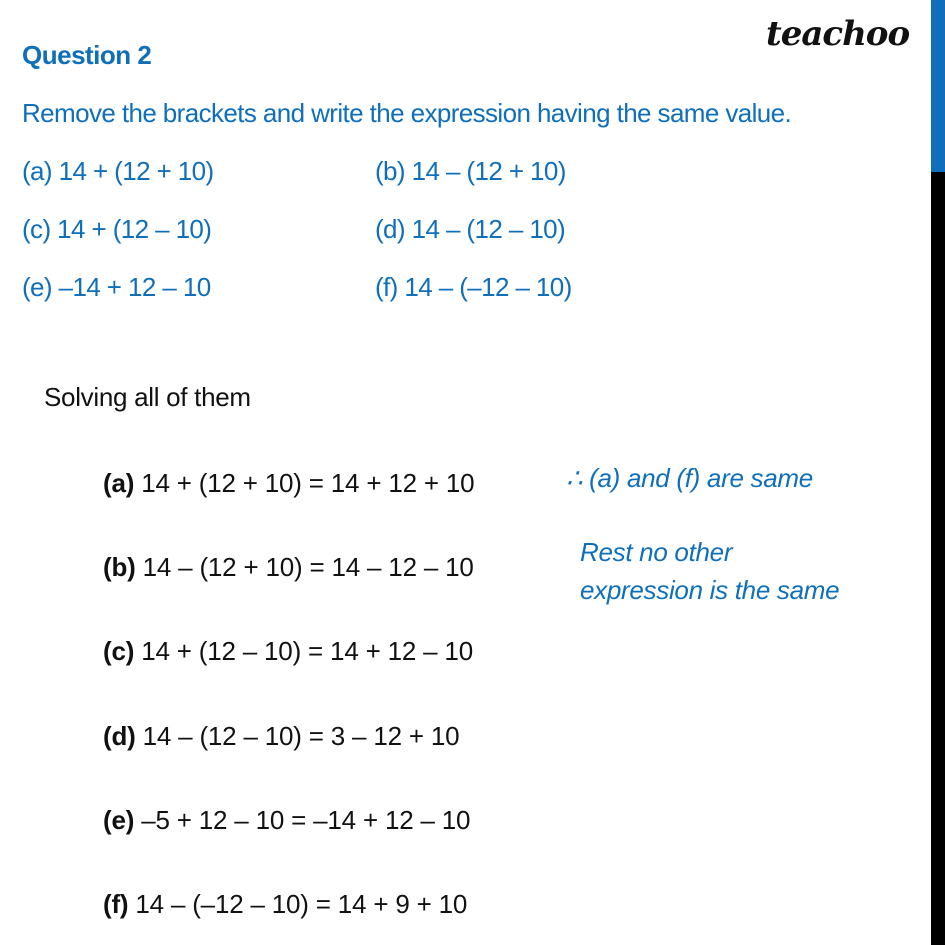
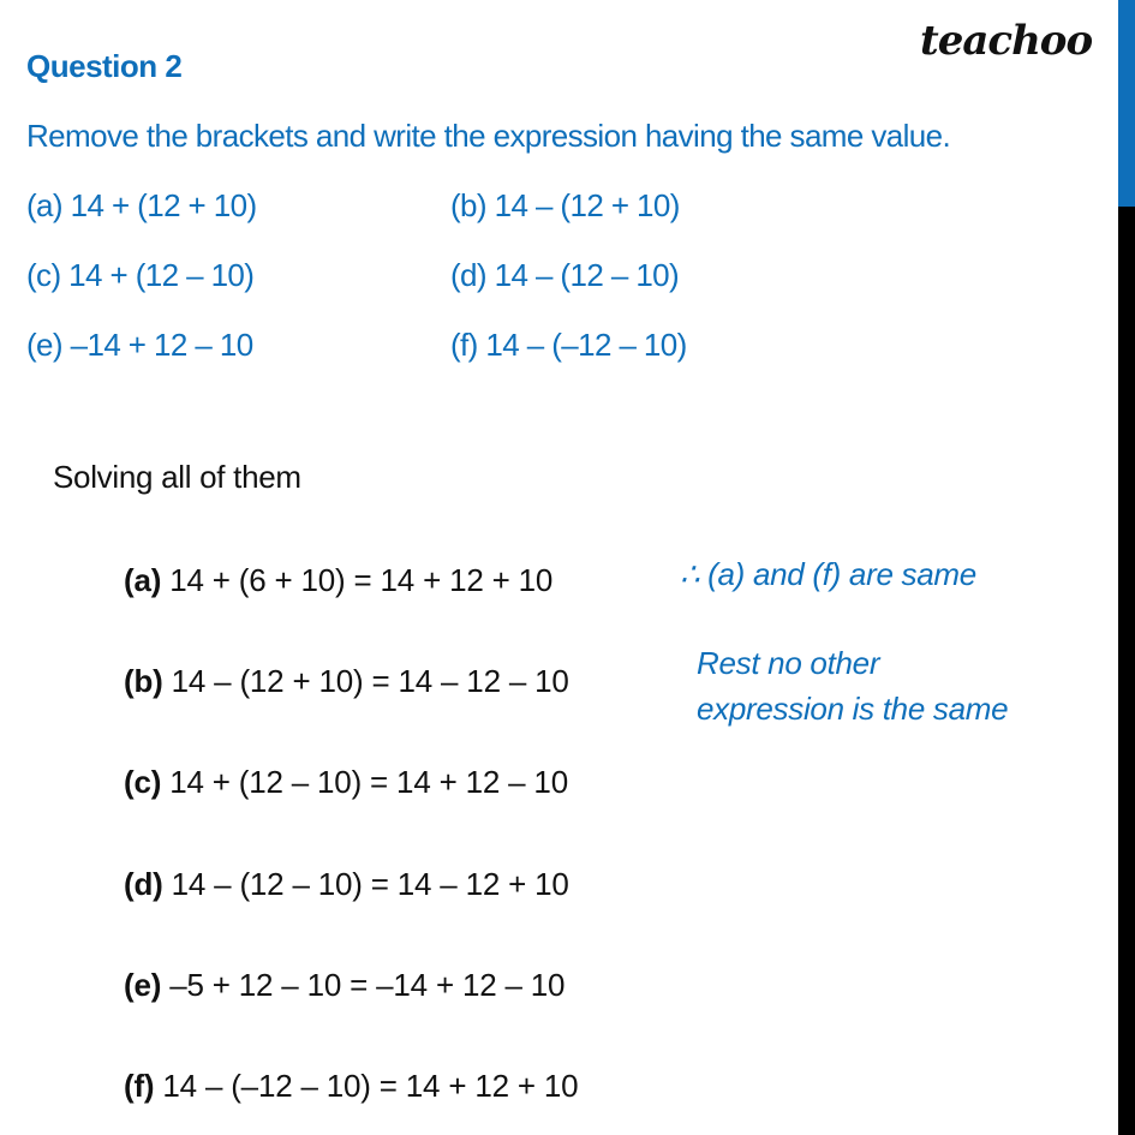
  teachoo
  Question 2
  Remove the brackets and write the expression having the same value.
  (a) 14 + (12 + 10)
  (b) 14 – (12 + 10)
  (c) 14 + (12 – 10)
  (d) 14 – (12 – 10)
  (e) –14 + 12 – 10
  (f) 14 – (–12 – 10)
  Solving all of them
- (a) 14 + (12 + 10) = 14 + 12 + 10
+ (a) 14 + (6 + 10) = 14 + 12 + 10
  (b) 14 – (12 + 10) = 14 – 12 – 10
  (c) 14 + (12 – 10) = 14 + 12 – 10
- (d) 14 – (12 – 10) = 3 – 12 + 10
+ (d) 14 – (12 – 10) = 14 – 12 + 10
  (e) –5 + 12 – 10 = –14 + 12 – 10
- (f) 14 – (–12 – 10) = 14 + 9 + 10
+ (f) 14 – (–12 – 10) = 14 + 12 + 10
  ∴ (a) and (f) are same
  Rest no other
  expression is the same
